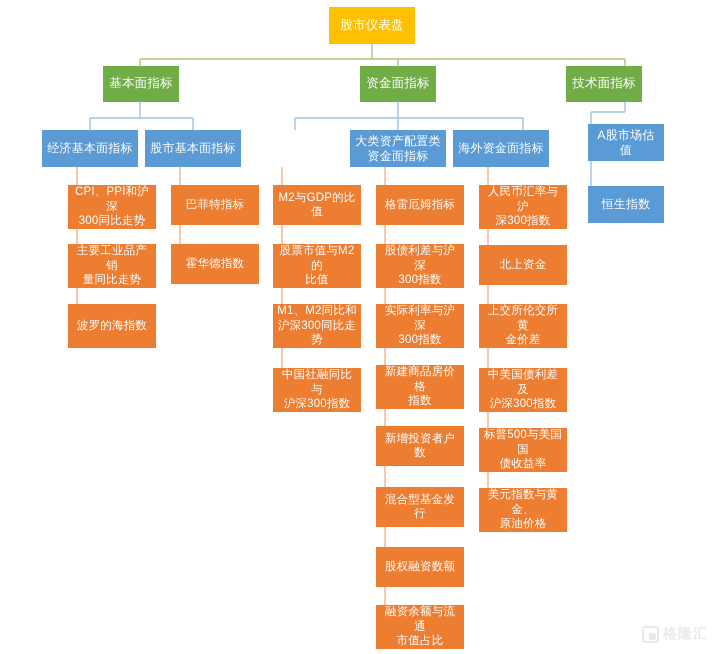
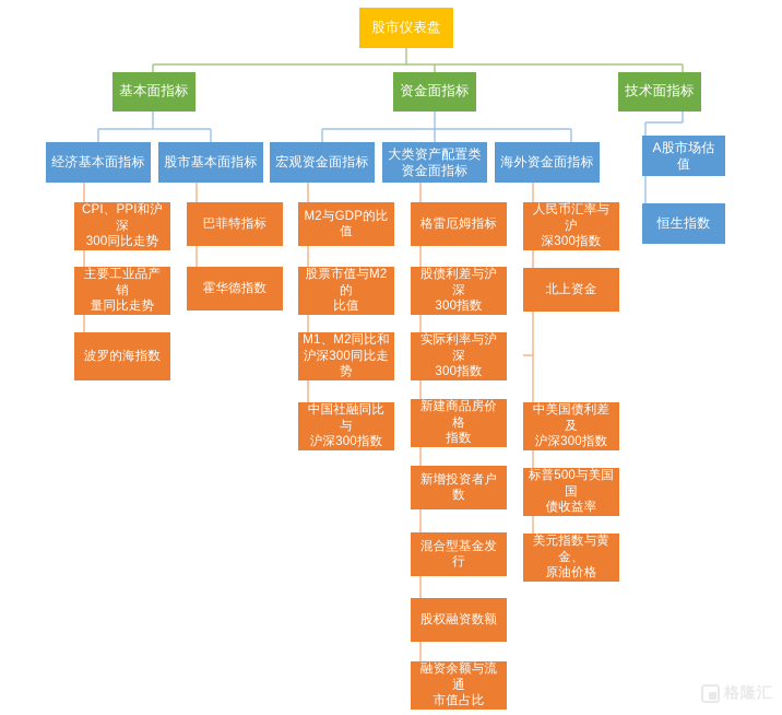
  股市仪表盘
  基本面指标
  资金面指标
  技术面指标
  经济基本面指标
  股市基本面指标
+ 宏观资金面指标
  大类资产配置类
  资金面指标
  海外资金面指标
  A股市场估值
  恒生指数
  CPI、PPI和沪深
  300同比走势
  主要工业品产销
  量同比走势
  波罗的海指数
  巴菲特指标
  霍华德指数
  M2与GDP的比值
  股票市值与M2的
  比值
  M1、M2同比和
  沪深300同比走势
  中国社融同比与
  沪深300指数
  格雷厄姆指标
  股债利差与沪深
  300指数
  实际利率与沪深
  300指数
  新建商品房价格
  指数
  新增投资者户数
  混合型基金发行
  股权融资数额
  融资余额与流通
  市值占比
  人民币汇率与沪
  深300指数
  北上资金
- 上交所伦交所黄
- 金价差
  中美国债利差及
  沪深300指数
  标普500与美国国
  债收益率
  美元指数与黄金、
  原油价格
